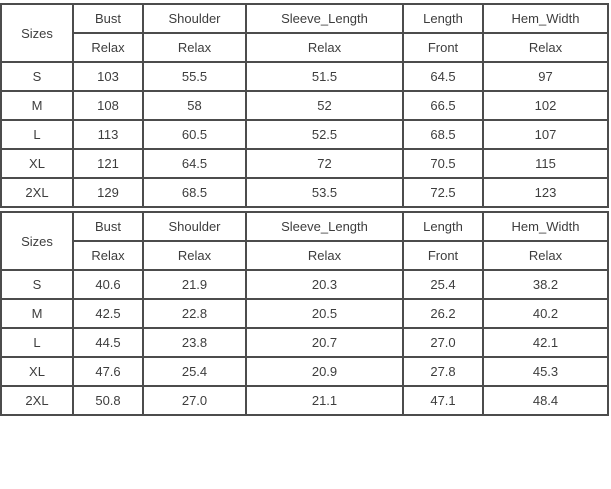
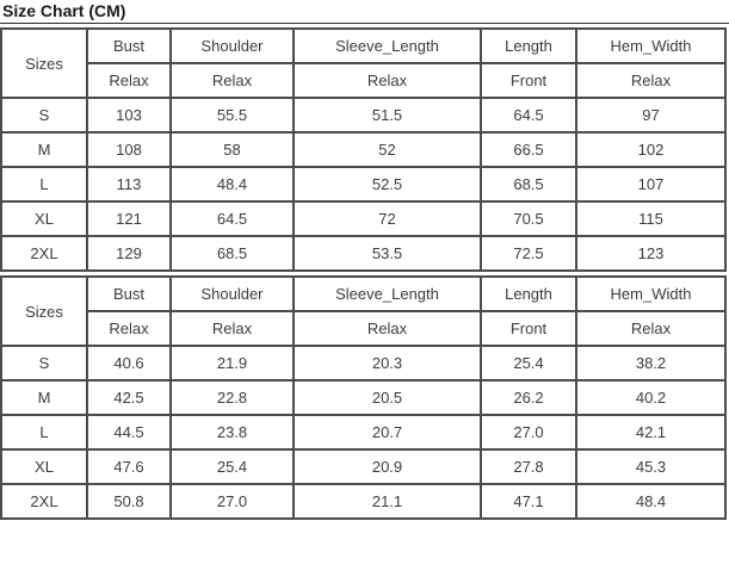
+ Size Chart (CM)
  Sizes	Bust	Shoulder	Sleeve_Length	Length	Hem_Width
  Relax	Relax	Relax	Front	Relax
  S	103	55.5	51.5	64.5	97
  M	108	58	52	66.5	102
- L	113	60.5	52.5	68.5	107
+ L	113	48.4	52.5	68.5	107
  XL	121	64.5	72	70.5	115
  2XL	129	68.5	53.5	72.5	123
  Sizes	Bust	Shoulder	Sleeve_Length	Length	Hem_Width
  Relax	Relax	Relax	Front	Relax
  S	40.6	21.9	20.3	25.4	38.2
  M	42.5	22.8	20.5	26.2	40.2
  L	44.5	23.8	20.7	27.0	42.1
  XL	47.6	25.4	20.9	27.8	45.3
  2XL	50.8	27.0	21.1	47.1	48.4
